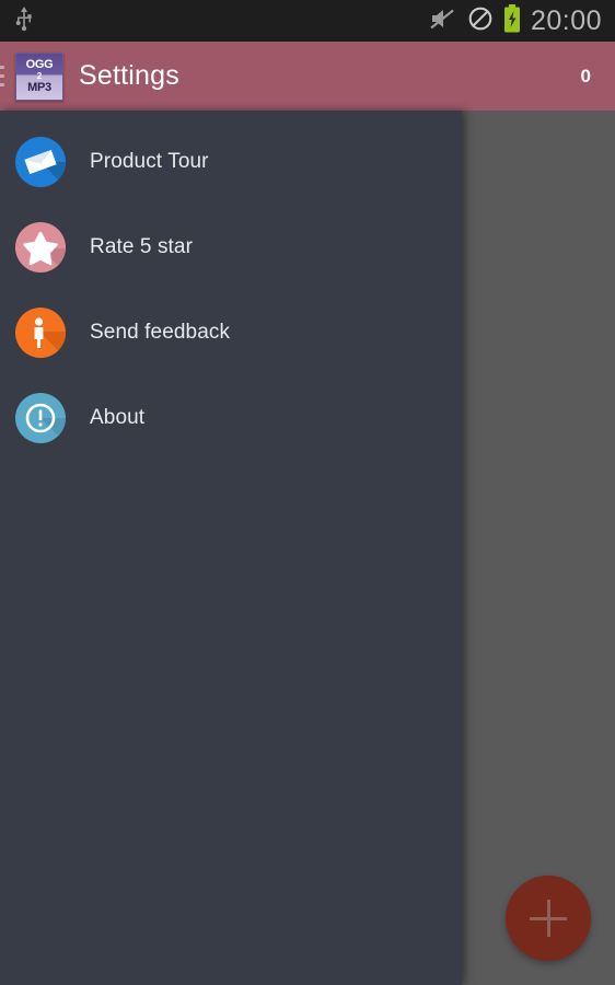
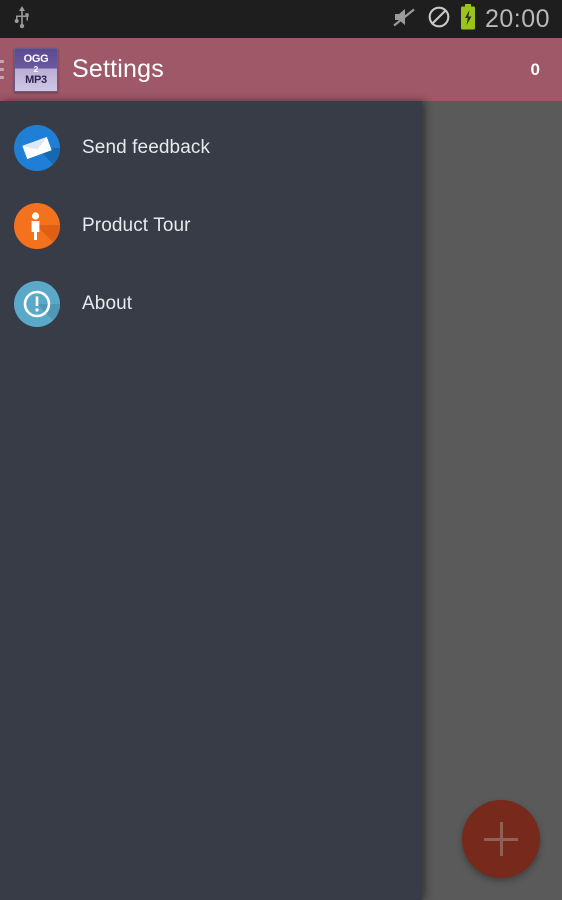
  20:00
  OGG
  2
  MP3
  Settings
  0
- Product Tour
+ Send feedback
- Rate 5 star
- Send feedback
+ Product Tour
  About
